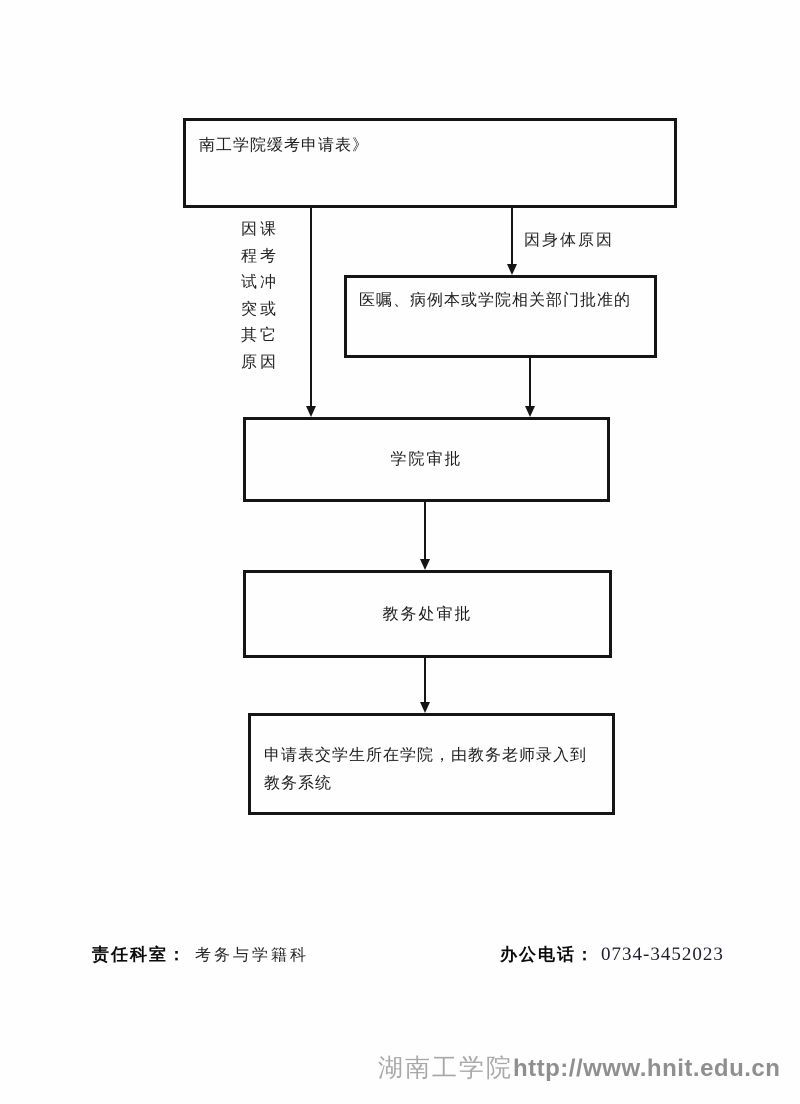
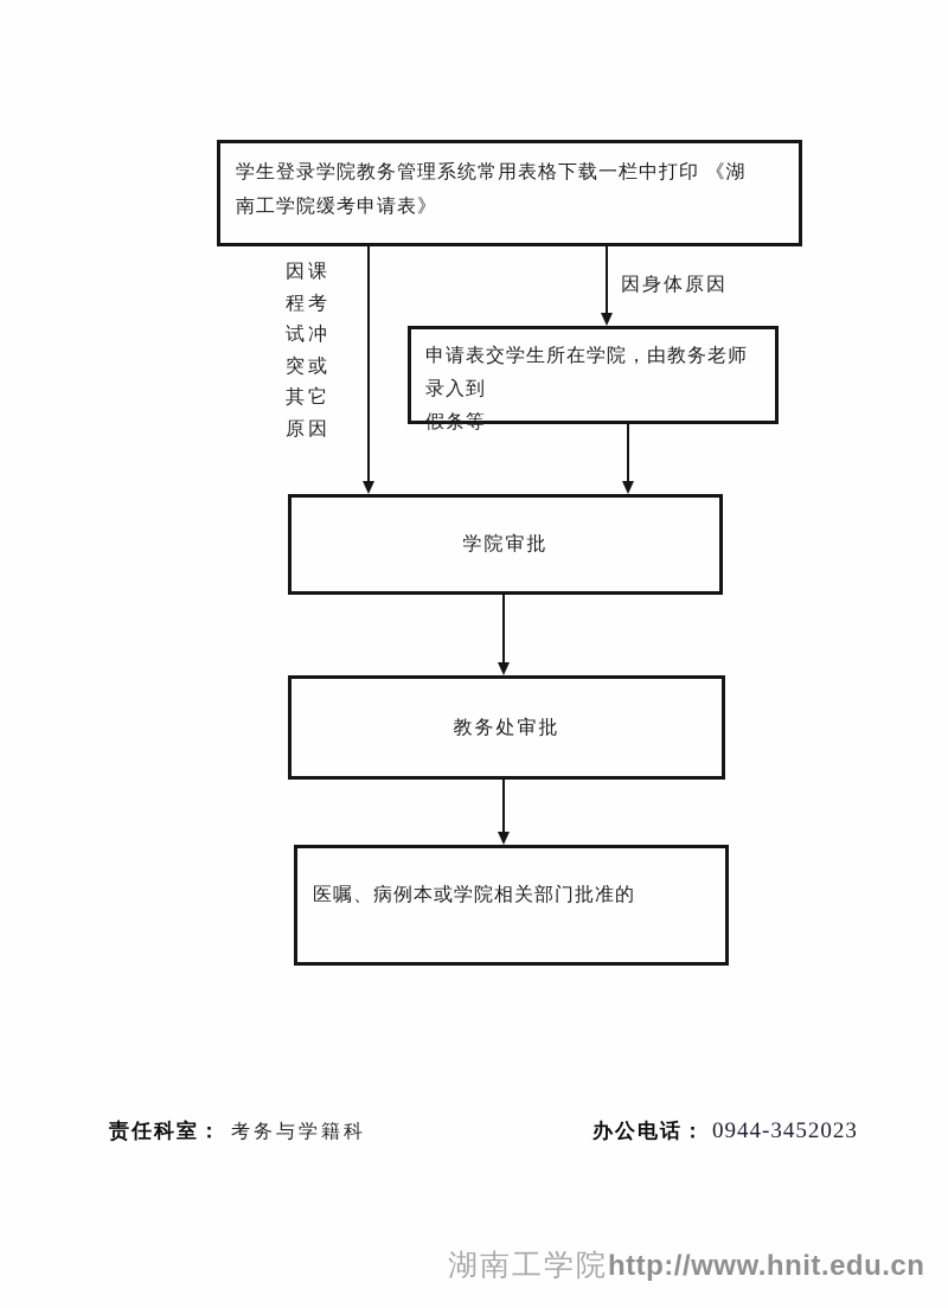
+ 学生登录学院教务管理系统常用表格下载一栏中打印 《湖
  南工学院缓考申请表》
  因课程考试冲突或其它原因
  因身体原因
- 医嘱、病例本或学院相关部门批准的
+ 申请表交学生所在学院，由教务老师录入到
+ 假条等
  学院审批
  教务处审批
- 申请表交学生所在学院，由教务老师录入到
+ 医嘱、病例本或学院相关部门批准的
- 教务系统
  责任科室： 考务与学籍科
- 办公电话： 0734-3452023
+ 办公电话： 0944-3452023
  湖南工学院http://www.hnit.edu.cn
